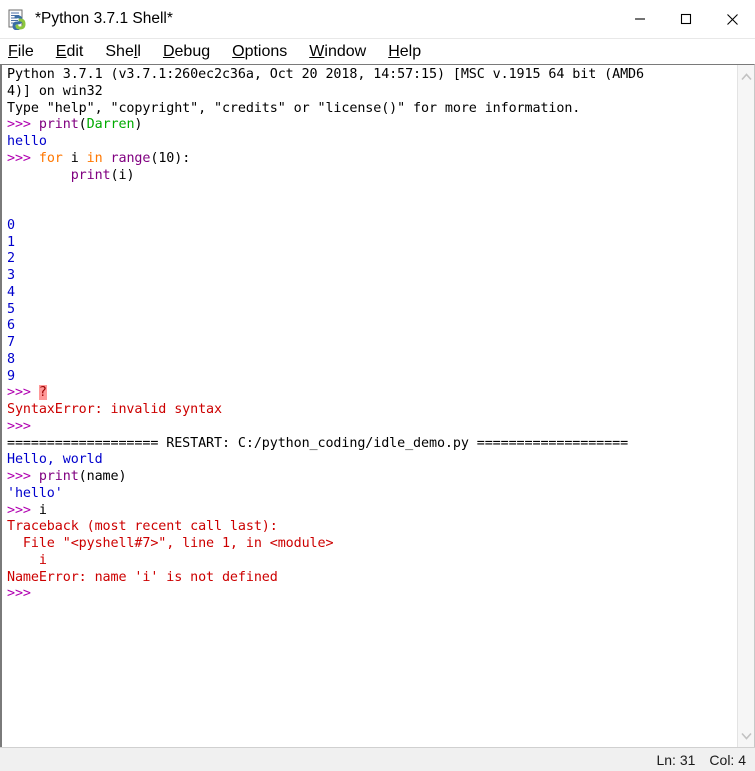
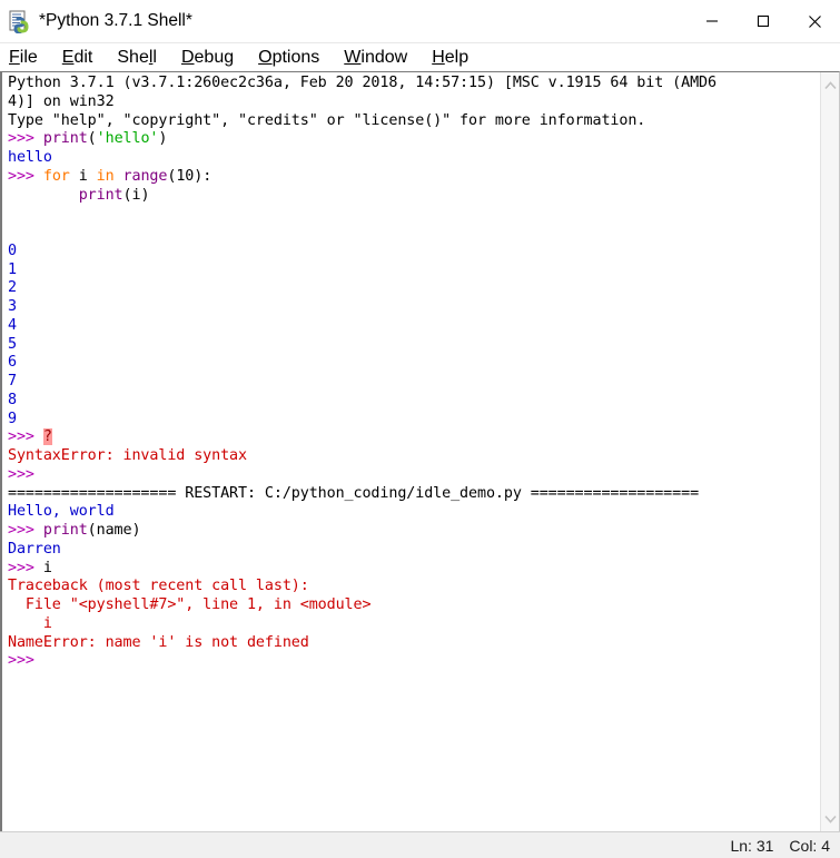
  *Python 3.7.1 Shell*
  File
  Edit
  Shell
  Debug
  Options
  Window
  Help
- Python 3.7.1 (v3.7.1:260ec2c36a, Oct 20 2018, 14:57:15) [MSC v.1915 64 bit (AMD6
+ Python 3.7.1 (v3.7.1:260ec2c36a, Feb 20 2018, 14:57:15) [MSC v.1915 64 bit (AMD6
  4)] on win32
  Type "help", "copyright", "credits" or "license()" for more information.
- >>> print(Darren)
+ >>> print('hello')
  hello
  >>> for i in range(10):
  print(i)
  0
  1
  2
  3
  4
  5
  6
  7
  8
  9
  >>> ?
  SyntaxError: invalid syntax
  >>>
  =================== RESTART: C:/python_coding/idle_demo.py ===================
  Hello, world
  >>> print(name)
- 'hello'
+ Darren
  >>> i
  Traceback (most recent call last):
  File "<pyshell#7>", line 1, in <module>
  i
  NameError: name 'i' is not defined
  >>>
  Ln: 31
  Col: 4
